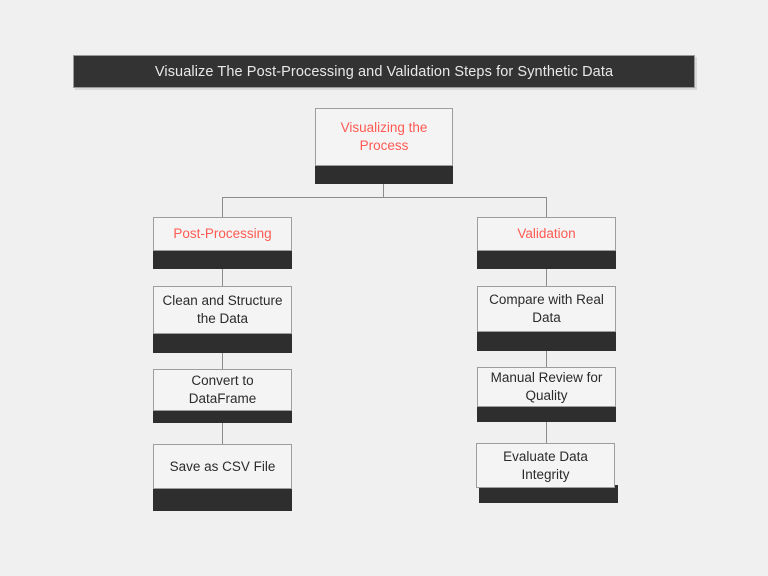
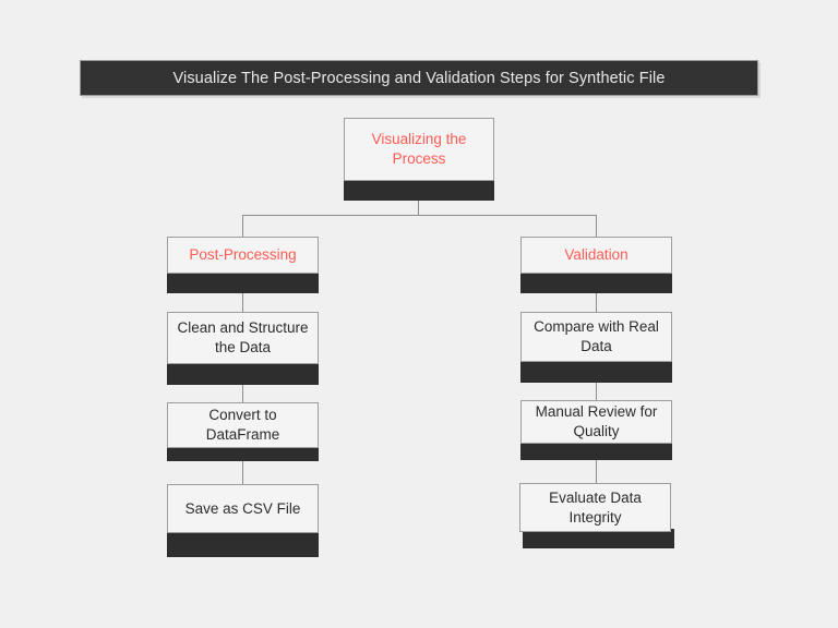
- Visualize The Post-Processing and Validation Steps for Synthetic Data
+ Visualize The Post-Processing and Validation Steps for Synthetic File
  Visualizing the Process
  Post-Processing
  Clean and Structure the Data
  Convert to DataFrame
  Save as CSV File
  Validation
  Compare with Real Data
  Manual Review for Quality
  Evaluate Data Integrity
